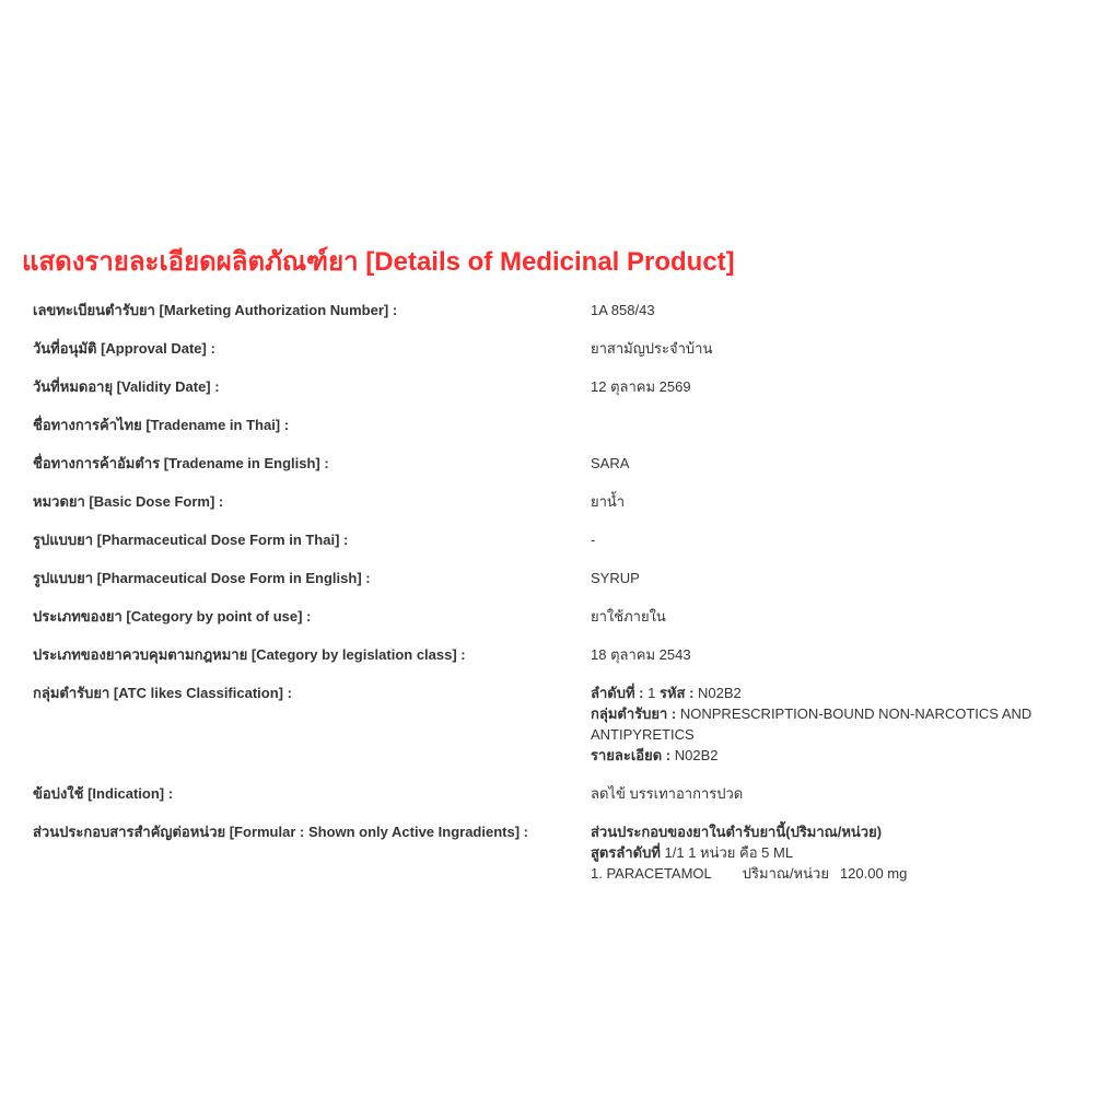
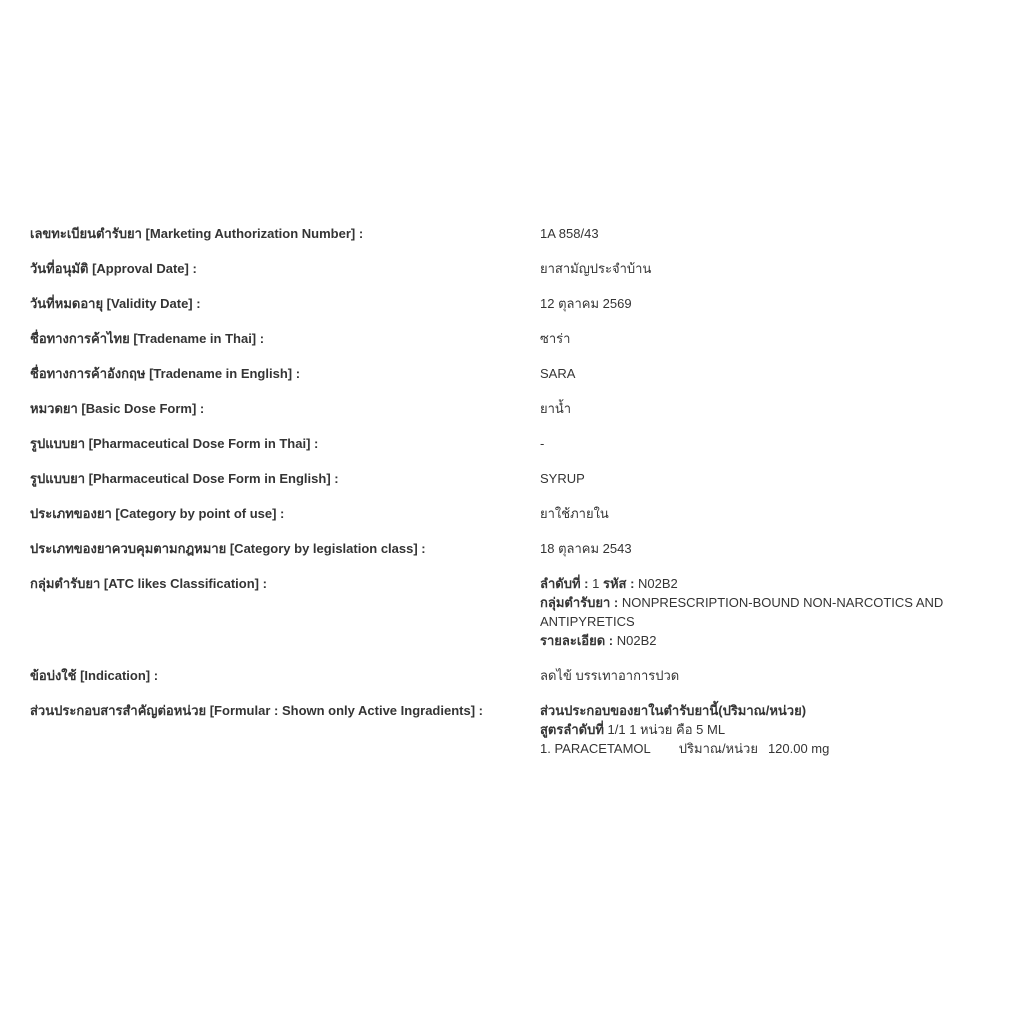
- แสดงรายละเอียดผลิตภัณฑ์ยา [Details of Medicinal Product]
  เลขทะเบียนตำรับยา [Marketing Authorization Number] :
  1A 858/43
  วันที่อนุมัติ [Approval Date] :
  ยาสามัญประจำบ้าน
  วันที่หมดอายุ [Validity Date] :
  12 ตุลาคม 2569
  ชื่อทางการค้าไทย [Tradename in Thai] :
+ ซาร่า
- ชื่อทางการค้าอัมตำร [Tradename in English] :
+ ชื่อทางการค้าอังกฤษ [Tradename in English] :
  SARA
  หมวดยา [Basic Dose Form] :
  ยาน้ำ
  รูปแบบยา [Pharmaceutical Dose Form in Thai] :
  -
  รูปแบบยา [Pharmaceutical Dose Form in English] :
  SYRUP
  ประเภทของยา [Category by point of use] :
  ยาใช้ภายใน
  ประเภทของยาควบคุมตามกฎหมาย [Category by legislation class] :
  18 ตุลาคม 2543
  กลุ่มตำรับยา [ATC likes Classification] :
  ลำดับที่ : 1 รหัส : N02B2
  กลุ่มตำรับยา : NONPRESCRIPTION-BOUND NON-NARCOTICS AND ANTIPYRETICS
  รายละเอียด : N02B2
  ข้อบ่งใช้ [Indication] :
  ลดไข้ บรรเทาอาการปวด
  ส่วนประกอบสารสำคัญต่อหน่วย [Formular : Shown only Active Ingradients] :
  ส่วนประกอบของยาในตำรับยานี้(ปริมาณ/หน่วย)
  สูตรลำดับที่ 1/1 1 หน่วย คือ 5 ML
  1. PARACETAMOL ปริมาณ/หน่วย 120.00 mg
